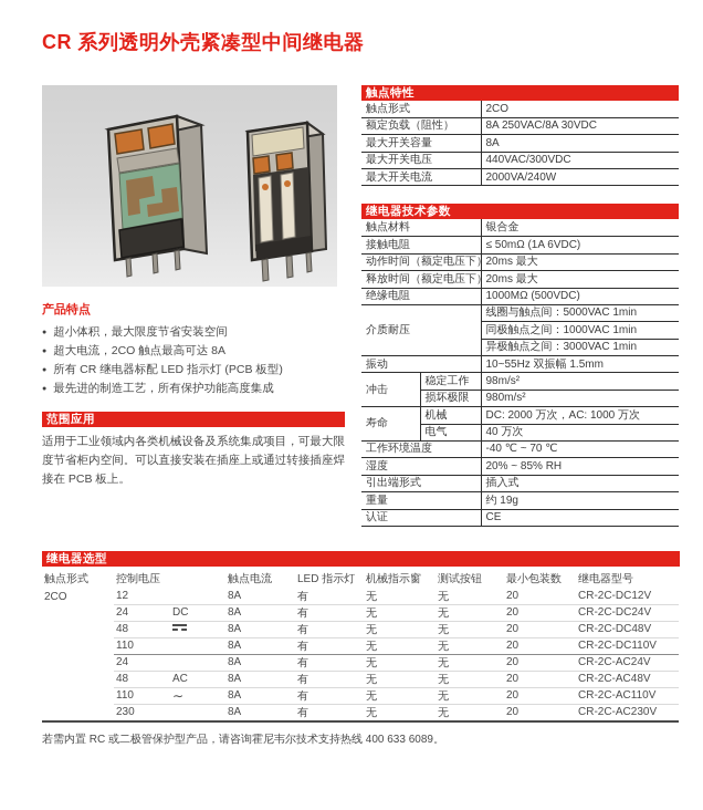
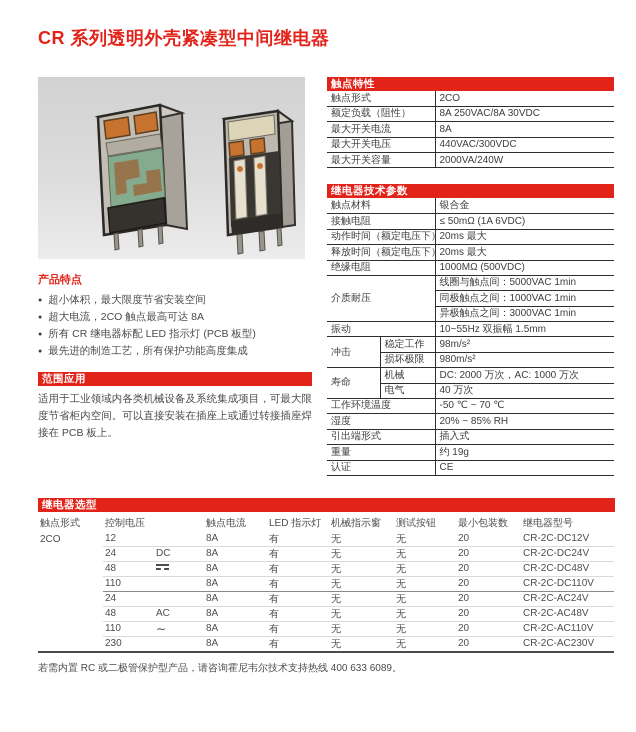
  CR 系列透明外壳紧凑型中间继电器
  产品特点
  超小体积，最大限度节省安装空间
  超大电流，2CO 触点最高可达 8A
  所有 CR 继电器标配 LED 指示灯 (PCB 板型)
  最先进的制造工艺，所有保护功能高度集成
  范围应用
  适用于工业领域内各类机械设备及系统集成项目，可最大限度节省柜内空间。可以直接安装在插座上或通过转接插座焊接在 PCB 板上。
  触点特性
  触点形式	2CO
  额定负载（阻性）	8A 250VAC/8A 30VDC
- 最大开关容量	8A
+ 最大开关电流	8A
  最大开关电压	440VAC/300VDC
- 最大开关电流	2000VA/240W
+ 最大开关容量	2000VA/240W
  继电器技术参数
  触点材料	银合金
  接触电阻	≤ 50mΩ (1A 6VDC)
  动作时间（额定电压下	20ms 最大
  释放时间（额定电压下	20ms 最大
  绝缘电阻	1000MΩ (500VDC)
  介质耐压	线圈与触点间：5000VAC 1min
  同极触点之间：1000VAC 1min
  异极触点之间：3000VAC 1min
  振动	10~55Hz 双振幅 1.5mm
  冲击	稳定工作	98m/s²
  损坏极限	980m/s²
  寿命	机械	DC: 2000 万次，AC: 1000 万次
  电气	40 万次
- 工作环境温度	-40 ℃ ~ 70 ℃
+ 工作环境温度	-50 ℃ ~ 70 ℃
  湿度	20% ~ 85% RH
  引出端形式	插入式
  重量	约 19g
  认证	CE
  继电器选型
  触点形式	控制电压	触点电流	LED 指示灯	机械指示窗	测试按钮	最小包装数	继电器型号
  2CO	12		8A	有	无	无	20	CR-2C-DC12V
  	24	DC	8A	有	无	无	20	CR-2C-DC24V
  	48		8A	有	无	无	20	CR-2C-DC48V
  	110		8A	有	无	无	20	CR-2C-DC110V
  	24		8A	有	无	无	20	CR-2C-AC24V
  	48	AC	8A	有	无	无	20	CR-2C-AC48V
  	110	∼	8A	有	无	无	20	CR-2C-AC110V
  	230		8A	有	无	无	20	CR-2C-AC230V
  若需内置 RC 或二极管保护型产品，请咨询霍尼韦尔技术支持热线 400 633 6089。
